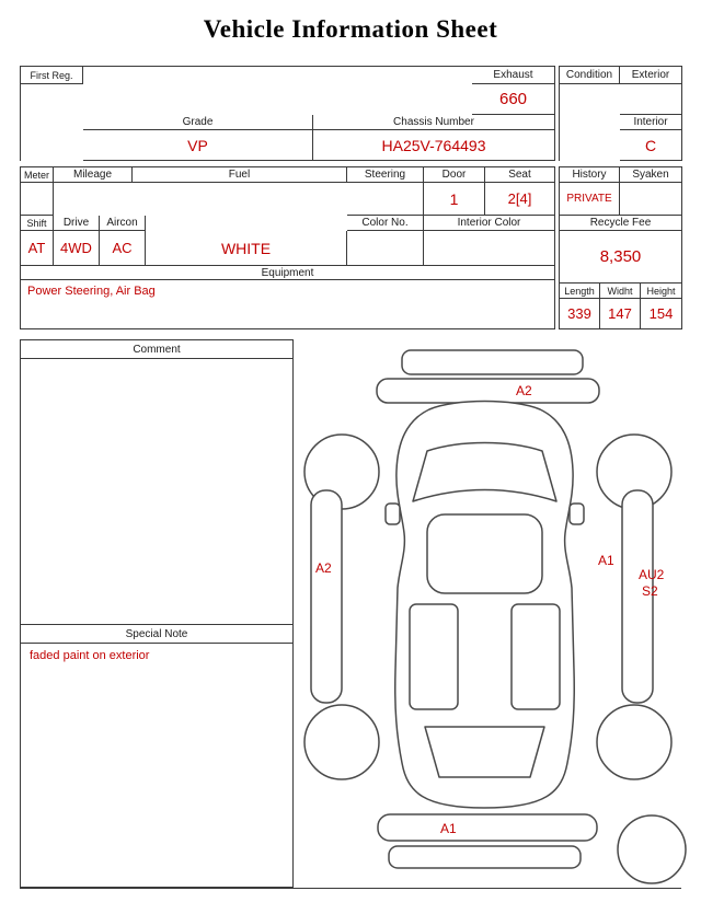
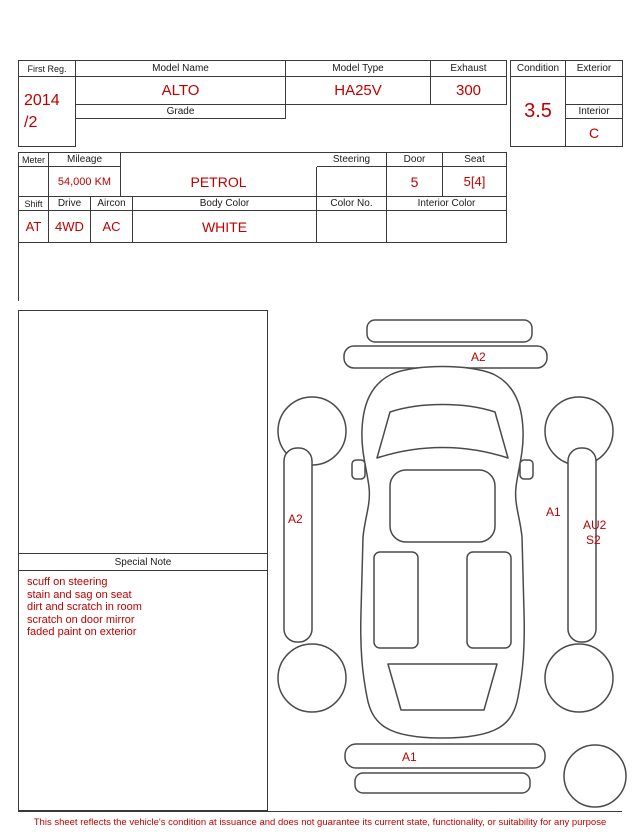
- Vehicle Information Sheet
  First Reg.
+ Model Name
+ Model Type
  Exhaust
+ 2014
+ /2
+ ALTO
+ HA25V
- 660
+ 300
  Grade
- Chassis Number
- VP
- HA25V-764493
  Condition
  Exterior
+ 3.5
  Interior
  C
  Meter
  Mileage
- Fuel
  Steering
  Door
  Seat
+ 54,000 KM
+ PETROL
- 1
+ 5
- 2[4]
+ 5[4]
  Shift
  Drive
  Aircon
+ Body Color
  Color No.
  Interior Color
  AT
  4WD
  AC
  WHITE
- Equipment
- Power Steering, Air Bag
- History
- Syaken
- PRIVATE
- Recycle Fee
- 8,350
- Length
- Widht
- Height
- 339
- 147
- 154
- Comment
  Special Note
+ scuff on steering
+ stain and sag on seat
+ dirt and scratch in room
+ scratch on door mirror
  faded paint on exterior
  A2
  A2
  A1
  AU2
  S2
  A1
+ This sheet reflects the vehicle's condition at issuance and does not guarantee its current state, functionality, or suitability for any purpose
